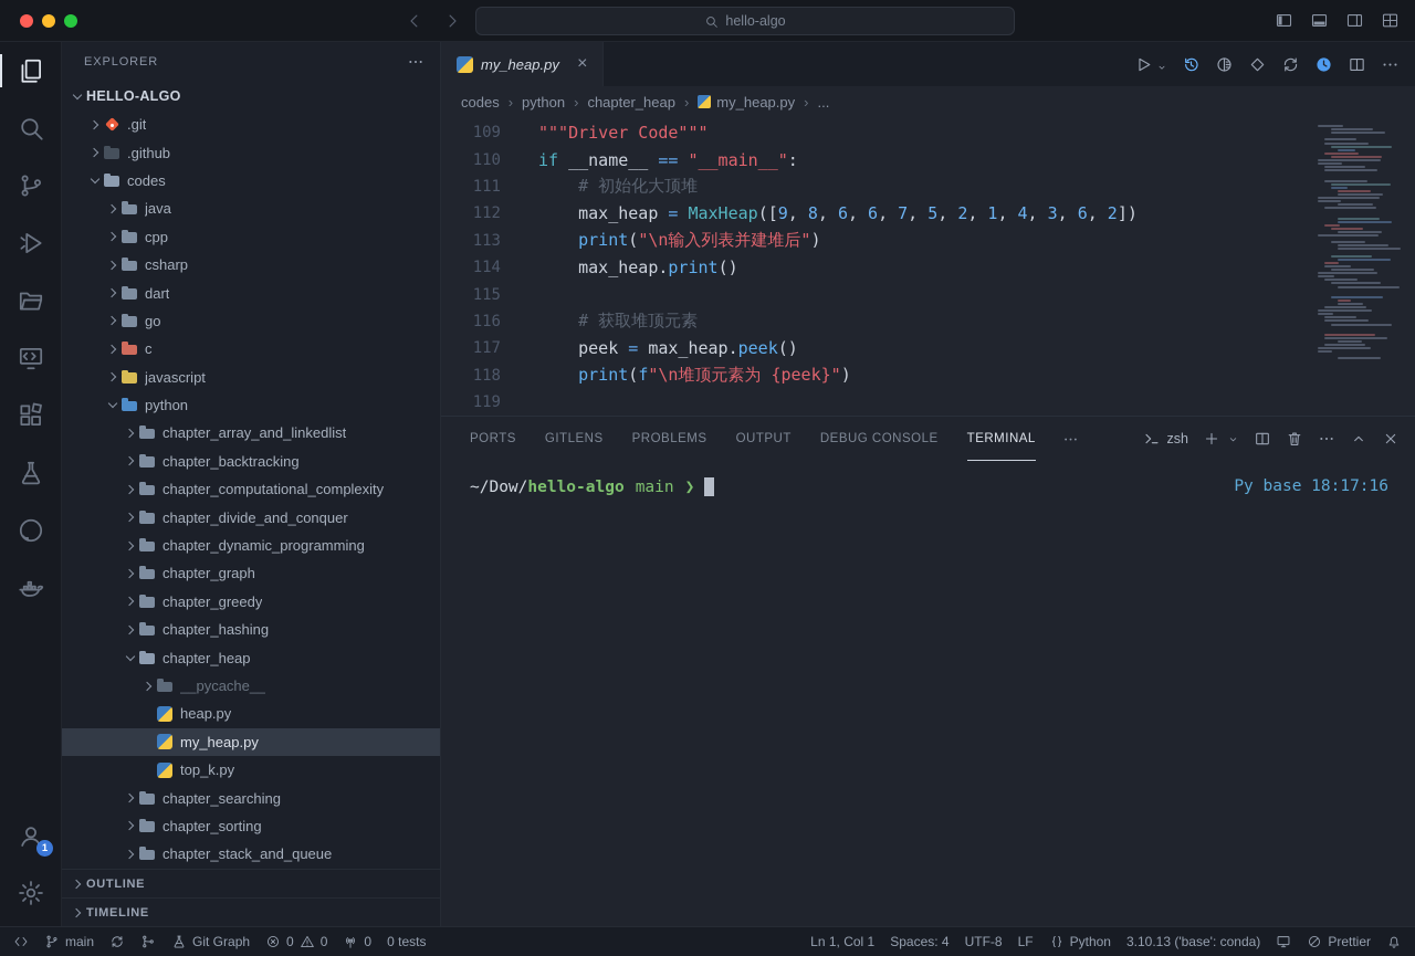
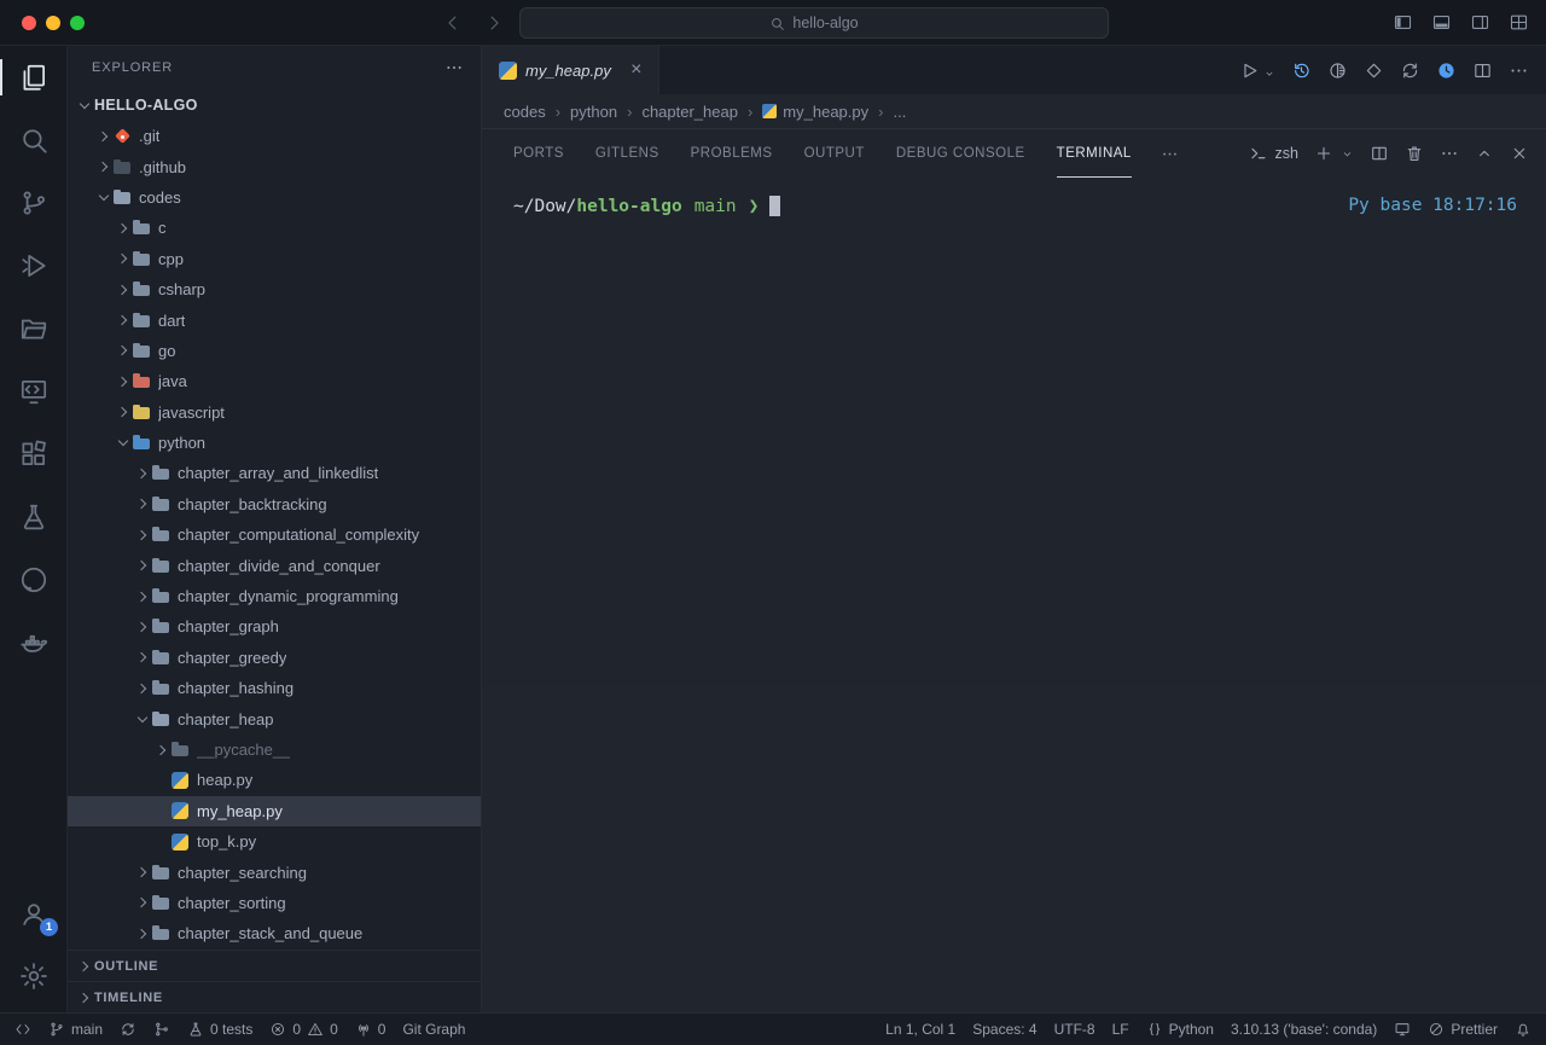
  hello-algo
  1
  EXPLORER
  HELLO-ALGO
  .git
  .github
  codes
- java
+ c
  cpp
  csharp
  dart
  go
- c
+ java
  javascript
  python
  chapter_array_and_linkedlist
  chapter_backtracking
  chapter_computational_complexity
  chapter_divide_and_conquer
  chapter_dynamic_programming
  chapter_graph
  chapter_greedy
  chapter_hashing
  chapter_heap
  __pycache__
  heap.py
  my_heap.py
  top_k.py
  chapter_searching
  chapter_sorting
  chapter_stack_and_queue
  OUTLINE
  TIMELINE
  my_heap.py
  ×
  codes
  ›
  python
  ›
  chapter_heap
  ›
  my_heap.py
  ›
  ...
- 109
- """Driver Code"""
- 110
- if __name__ == "__main__":
- 111
- # 初始化大顶堆
- 112
- max_heap = MaxHeap([9, 8, 6, 6, 7, 5, 2, 1, 4, 3, 6, 2])
- 113
- print("\n输入列表并建堆后")
- 114
- max_heap.print()
- 115
- 116
- # 获取堆顶元素
- 117
- peek = max_heap.peek()
- 118
- print(f"\n堆顶元素为 {peek}")
- 119
  PORTS
  GITLENS
  PROBLEMS
  OUTPUT
  DEBUG CONSOLE
  TERMINAL
  zsh
  ~/Dow/
  hello-algo
  main
  ❯
  Py base 18:17:16
  main
- Git Graph
+ 0 tests
  0
  0
  0
- 0 tests
+ Git Graph
  Ln 1, Col 1
  Spaces: 4
  UTF-8
  LF
  Python
  3.10.13 ('base': conda)
  Prettier
